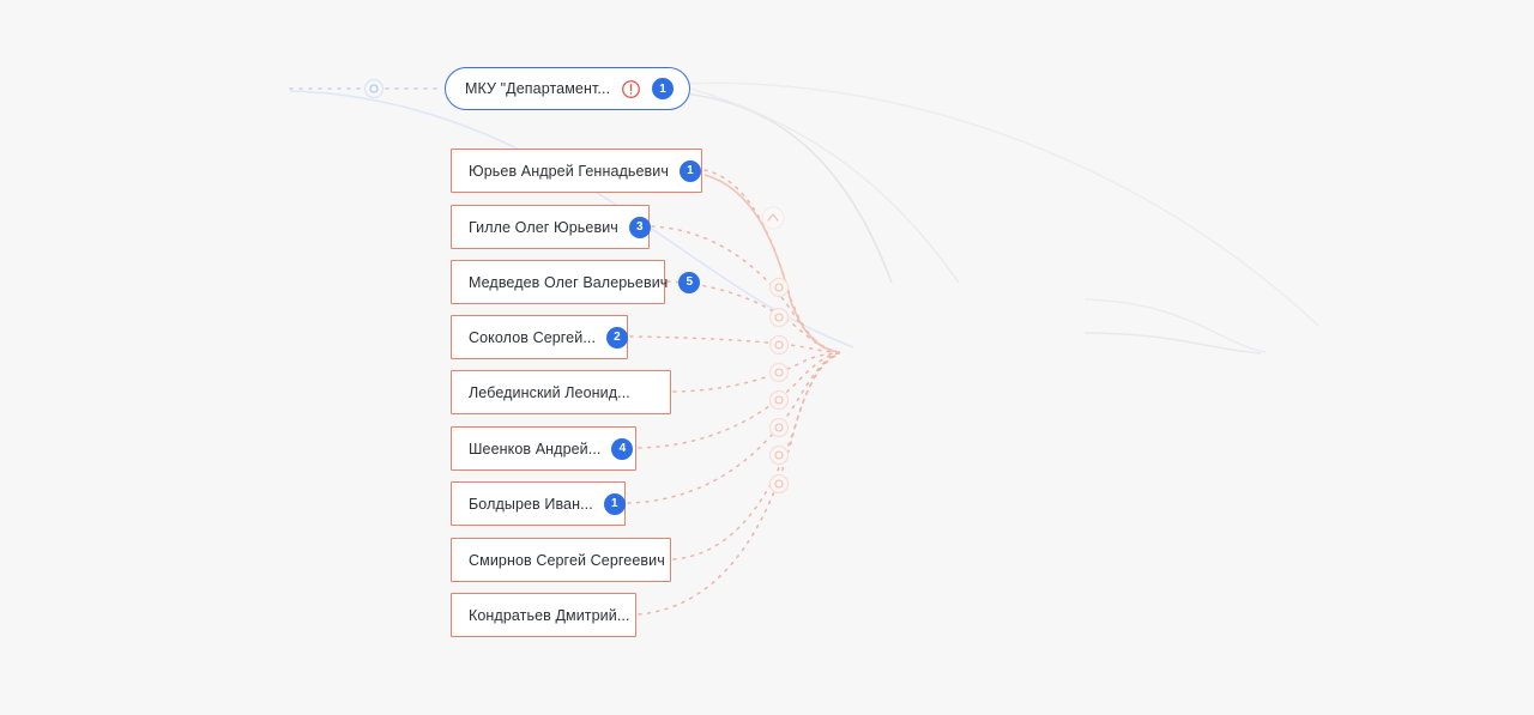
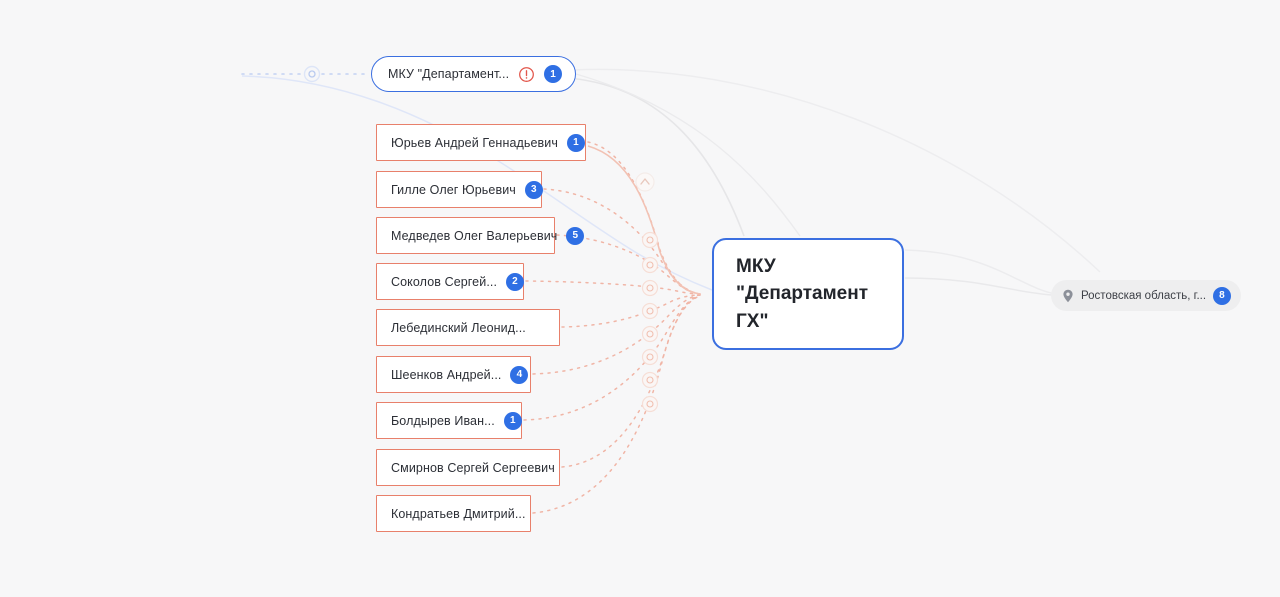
  МКУ "Департамент...
  1
  Юрьев Андрей Геннадьевич
  1
  Гилле Олег Юрьевич
  3
  Медведев Олег Валерьевич
  5
  Соколов Сергей...
  2
  Лебединский Леонид...
  Шеенков Андрей...
  4
  Болдырев Иван...
  1
  Смирнов Сергей Сергеевич
  Кондратьев Дмитрий...
+ МКУ "Департамент ГХ"
+ Ростовская область, г...
+ 8
